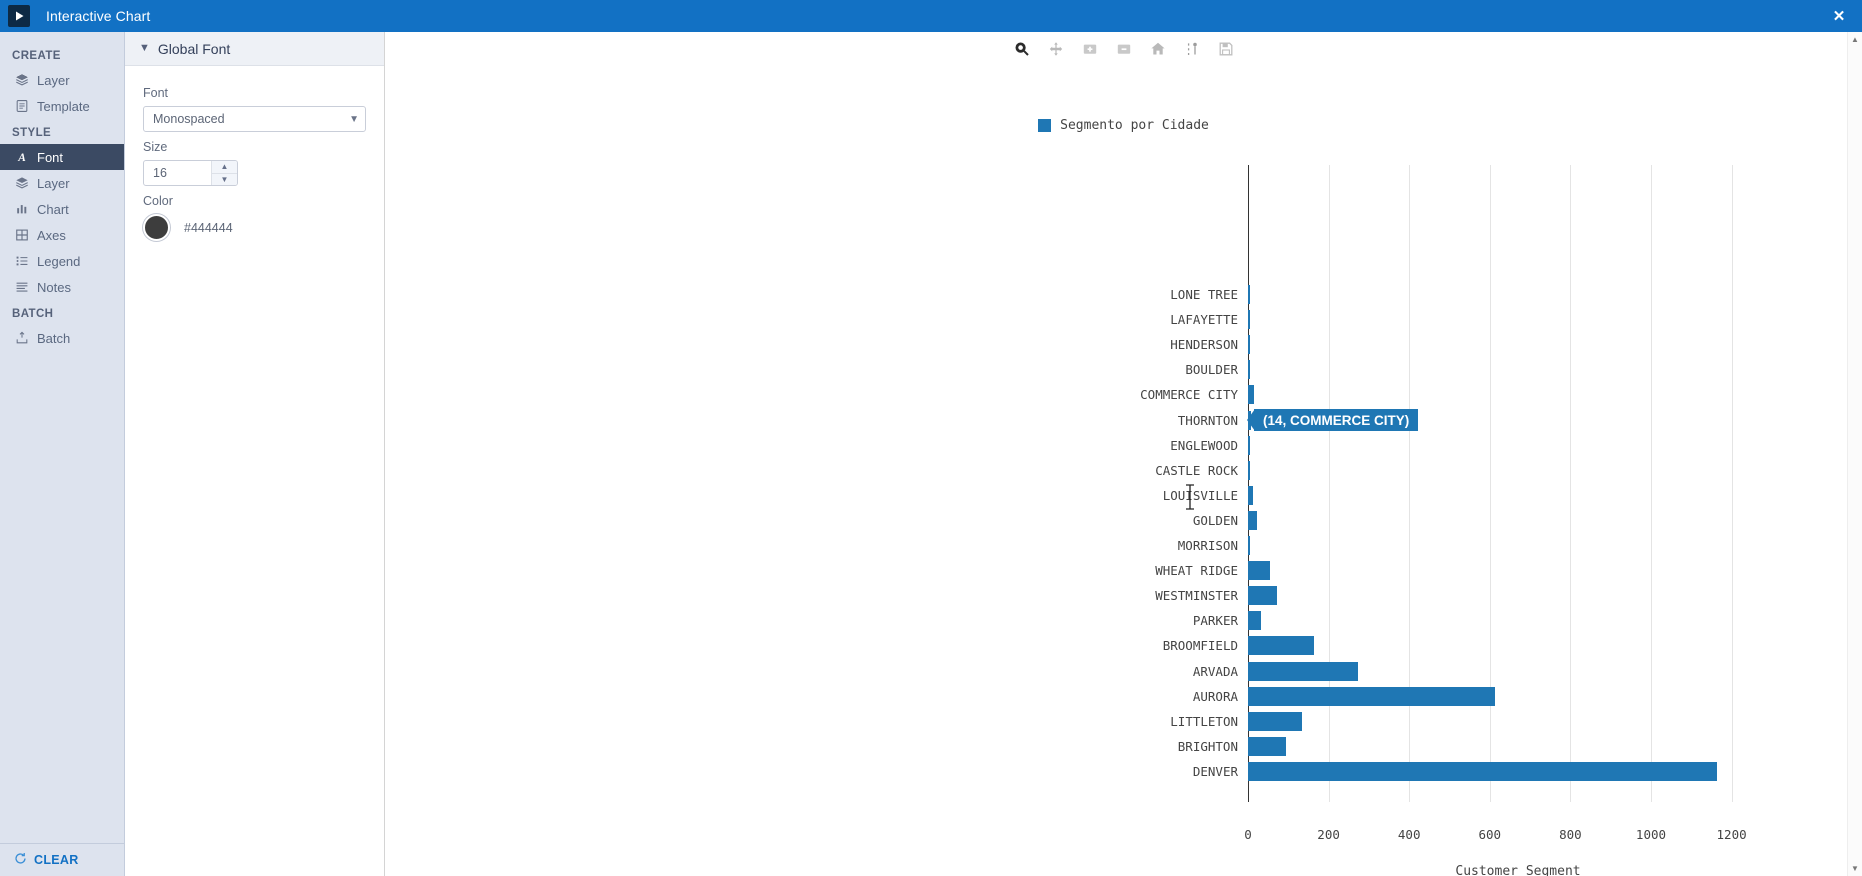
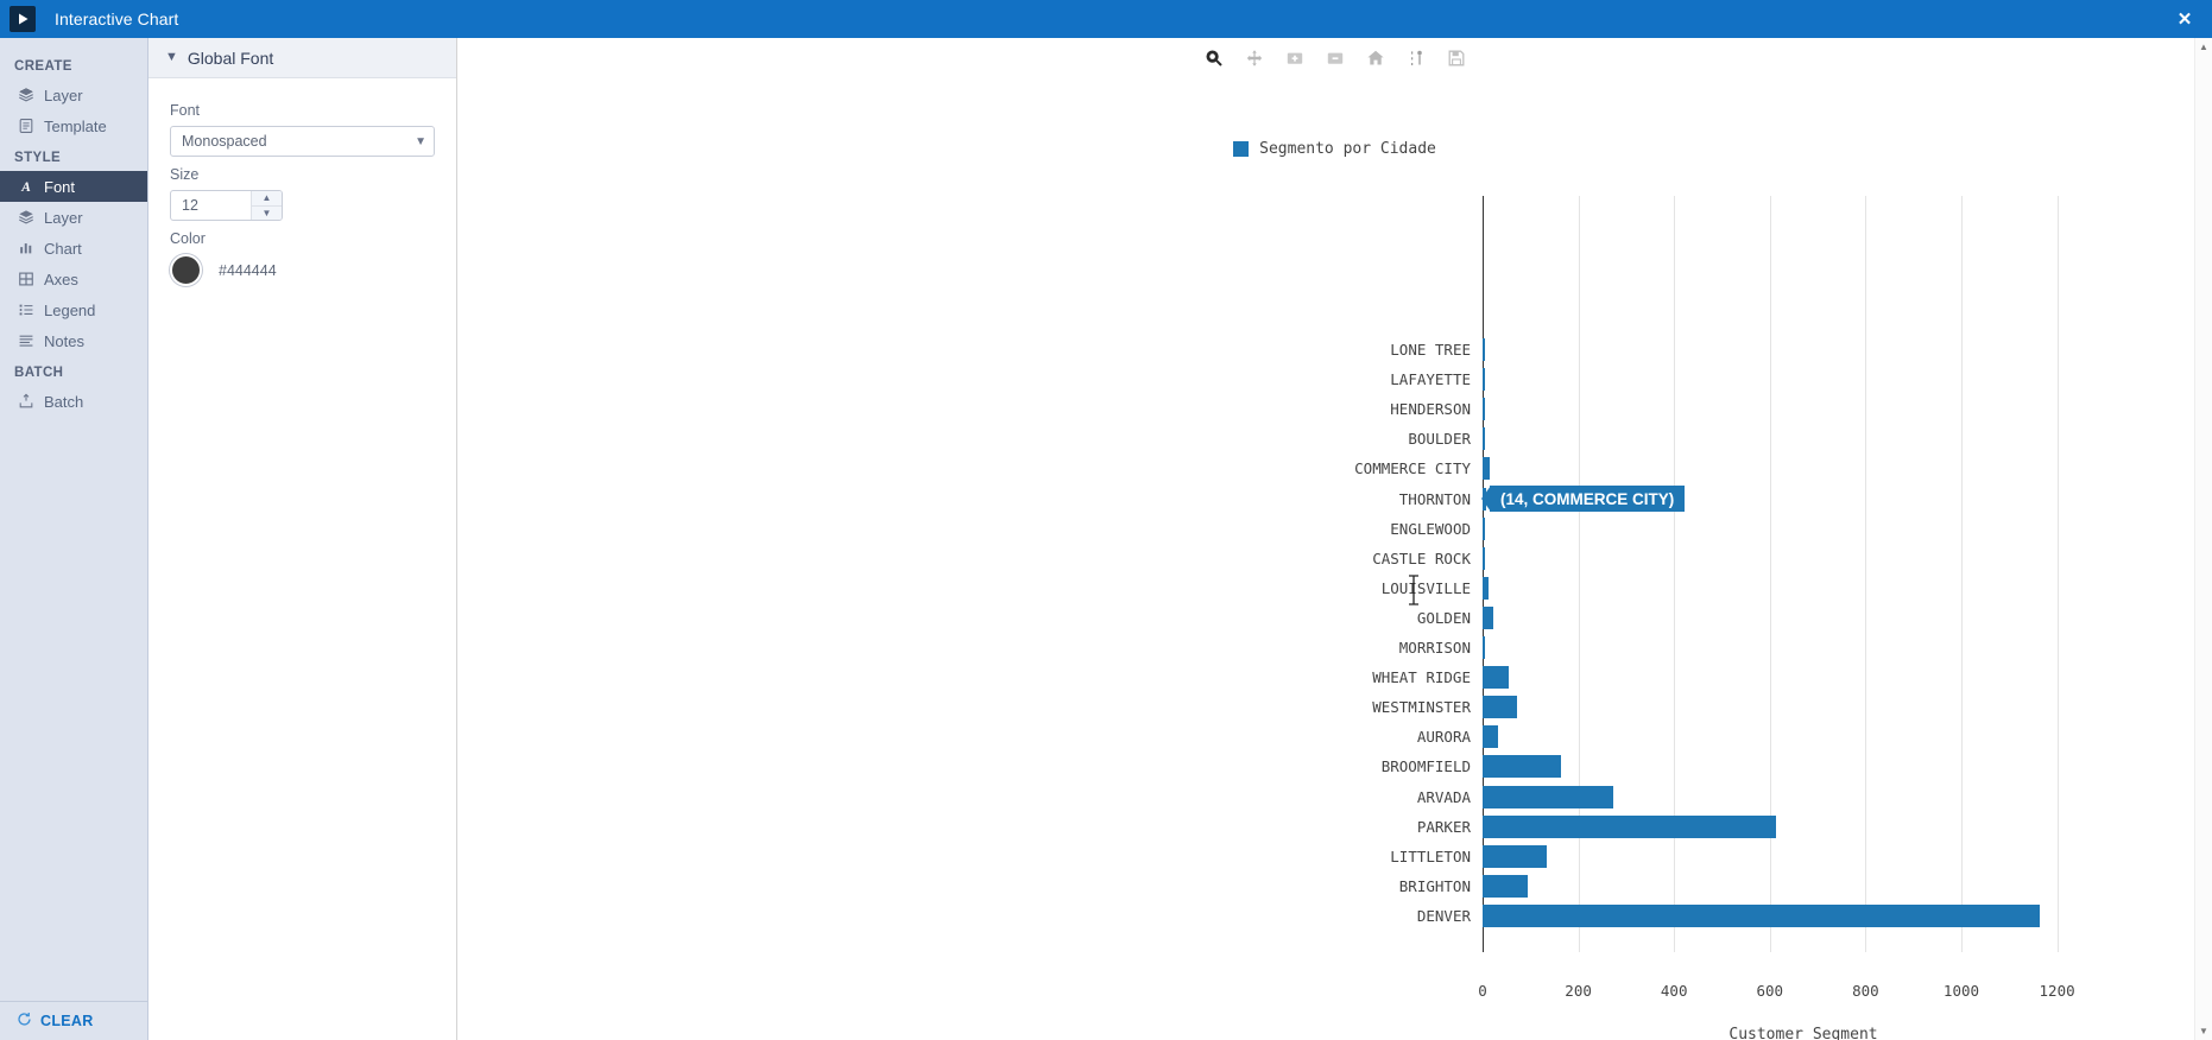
  Interactive Chart
  ✕
  CREATE
  Layer
  Template
  STYLE
  A
  Font
  Layer
  Chart
  Axes
  Legend
  Notes
  BATCH
  Batch
  CLEAR
  ▼
  Global Font
  Font
  Monospaced
  ▼
  Size
- 16
+ 12
  ▲
  ▼
  Color
  #444444
  Segmento por Cidade
  LONE TREE
  LAFAYETTE
  HENDERSON
  BOULDER
  COMMERCE CITY
  THORNTON
  ENGLEWOOD
  CASTLE ROCK
  LOUISVILLE
  GOLDEN
  MORRISON
  WHEAT RIDGE
  WESTMINSTER
- PARKER
+ AURORA
  BROOMFIELD
  ARVADA
- AURORA
+ PARKER
  LITTLETON
  BRIGHTON
  DENVER
  0
  200
  400
  600
  800
  1000
  1200
  Customer Segment
  (14, COMMERCE CITY)
  ▲
  ▼
